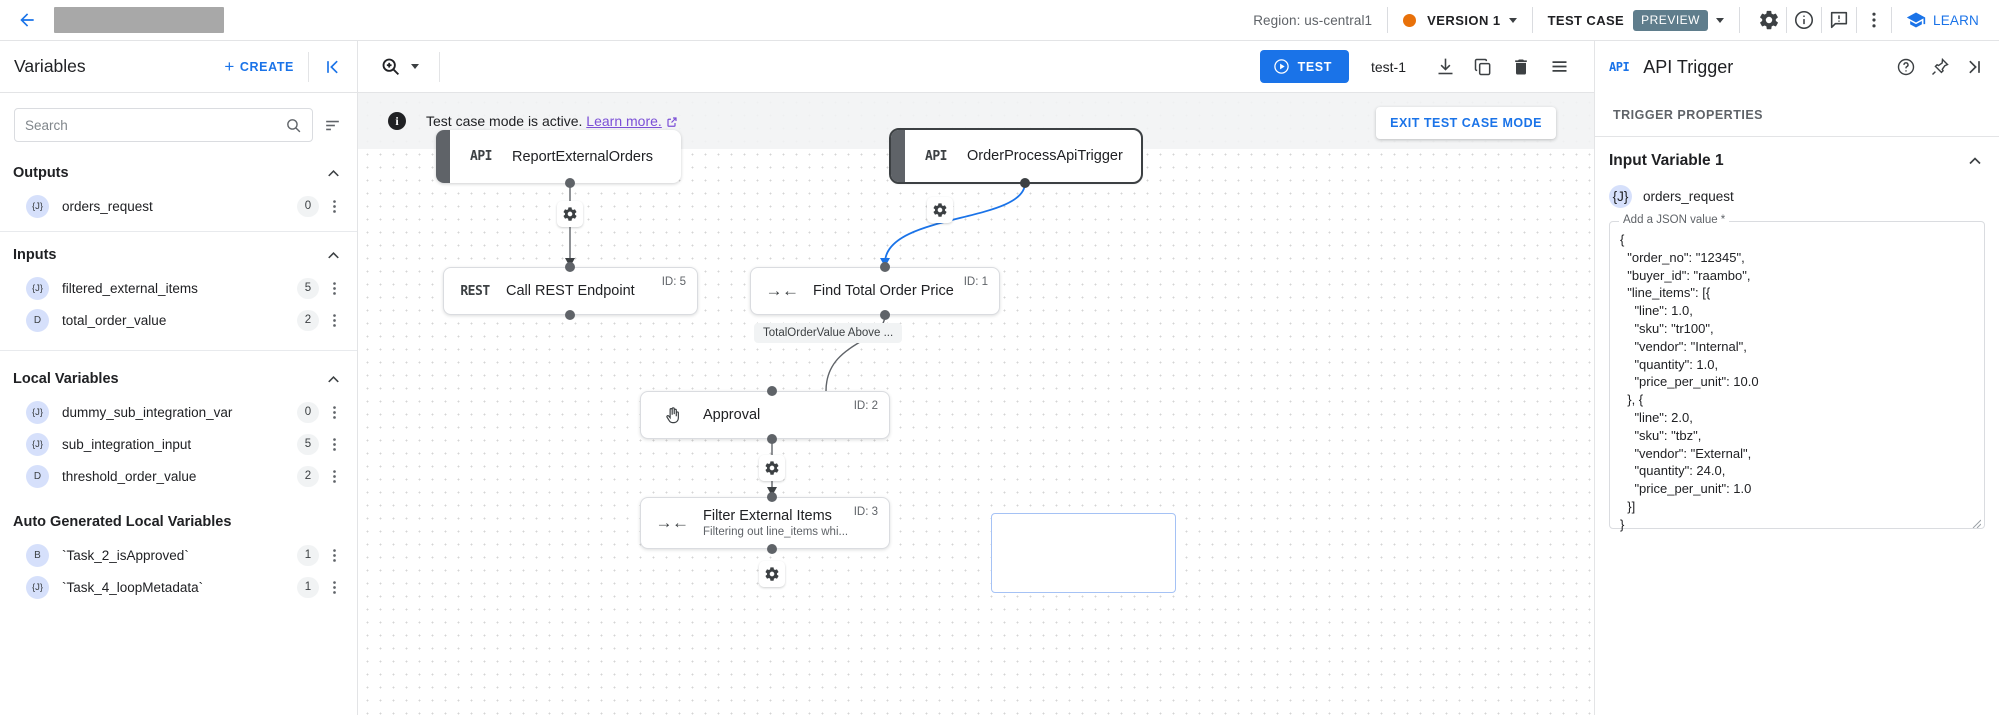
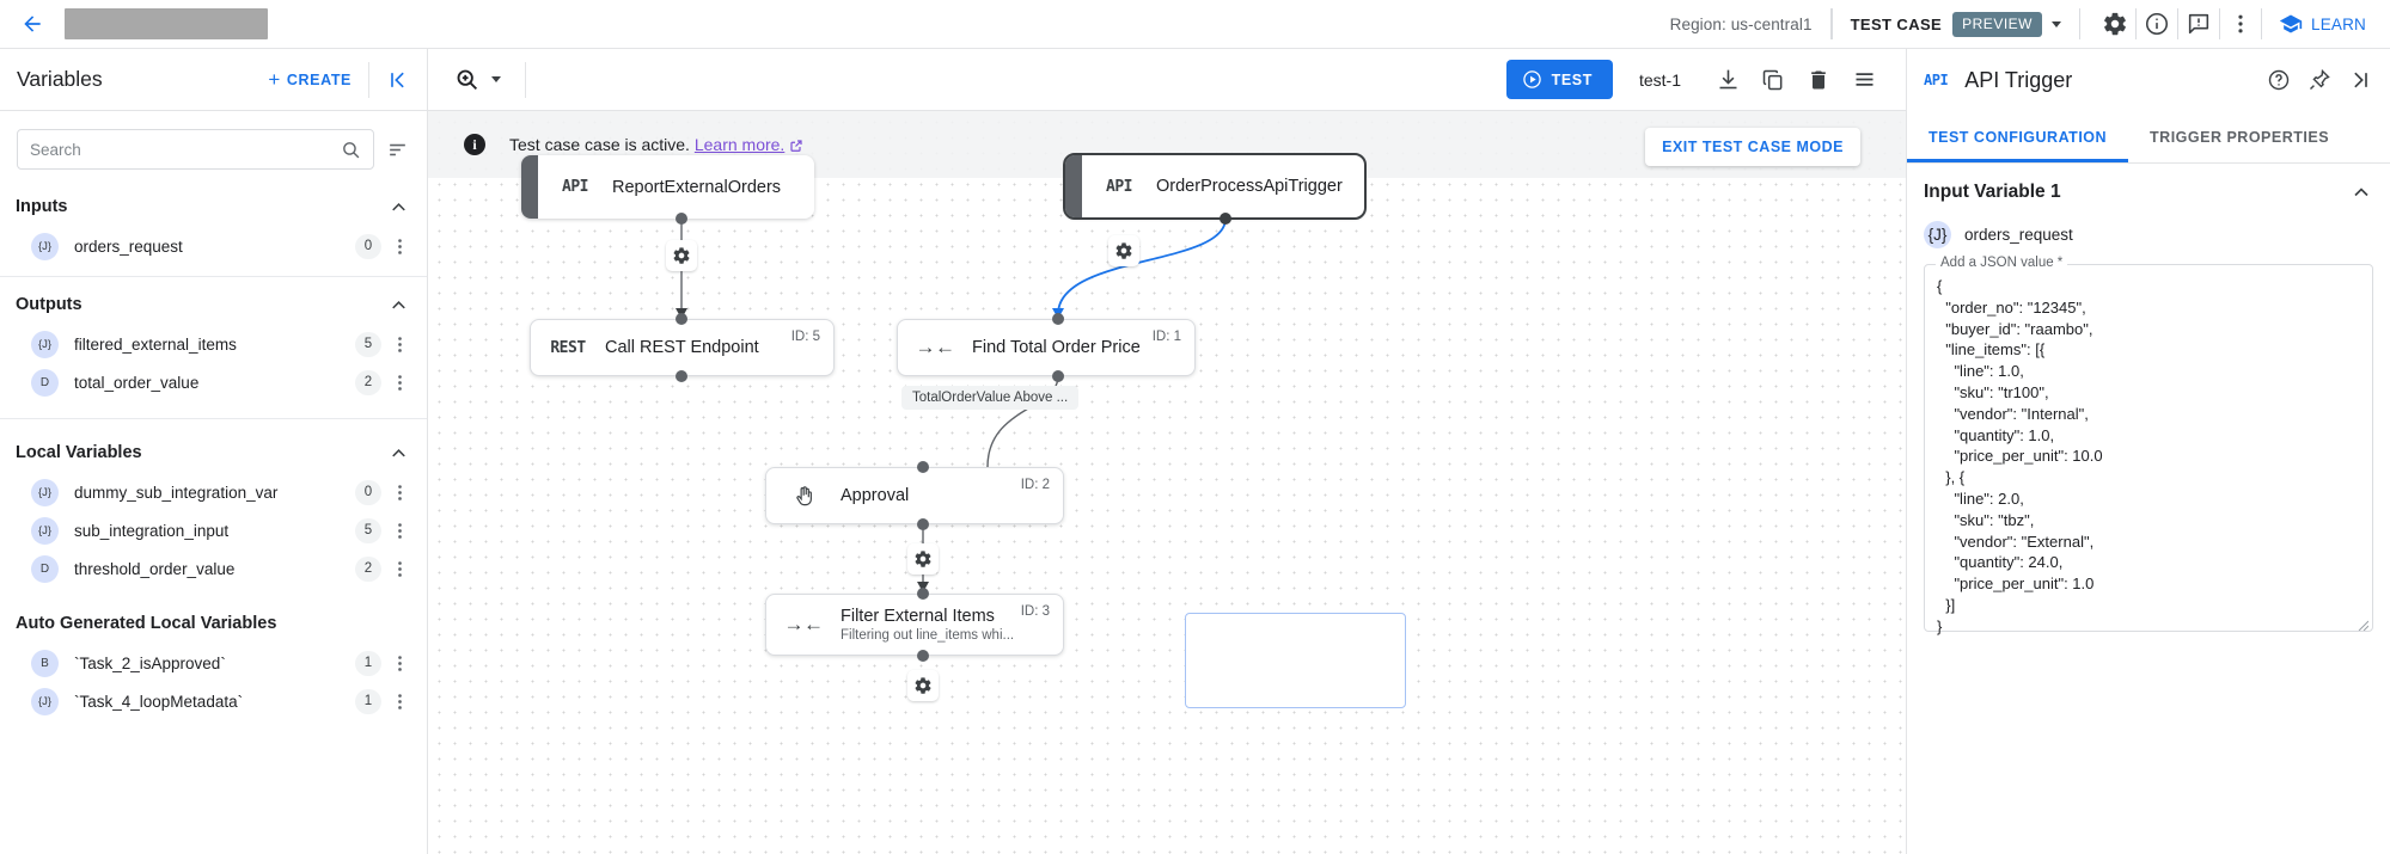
  Region: us-central1
- VERSION 1
  TEST CASE
  PREVIEW
  LEARN
  Variables
  +
  CREATE
  Search
- Outputs
+ Inputs
  {J}
  orders_request
  0
- Inputs
+ Outputs
  {J}
  filtered_external_items
  5
  D
  total_order_value
  2
  Local Variables
  {J}
  dummy_sub_integration_var
  0
  {J}
  sub_integration_input
  5
  D
  threshold_order_value
  2
  Auto Generated Local Variables
  B
  `Task_2_isApproved`
  1
  {J}
  `Task_4_loopMetadata`
  1
  TEST
  test-1
  i
- Test case mode is active. Learn more.
+ Test case case is active. Learn more.
  EXIT TEST CASE MODE
  API
  ReportExternalOrders
  API
  OrderProcessApiTrigger
  REST
  Call REST Endpoint
  ID: 5
  →←
  Find Total Order Price
  ID: 1
  TotalOrderValue Above ...
  Approval
  ID: 2
  →←
  Filter External Items
  Filtering out line_items whi...
  ID: 3
  API
  API Trigger
+ TEST CONFIGURATION
  TRIGGER PROPERTIES
  Input Variable 1
  {J}
  orders_request
  Add a JSON value *
  {
  "order_no": "12345",
  "buyer_id": "raambo",
  "line_items": [{
  "line": 1.0,
  "sku": "tr100",
  "vendor": "Internal",
  "quantity": 1.0,
  "price_per_unit": 10.0
  }, {
  "line": 2.0,
  "sku": "tbz",
  "vendor": "External",
  "quantity": 24.0,
  "price_per_unit": 1.0
  }]
  }
